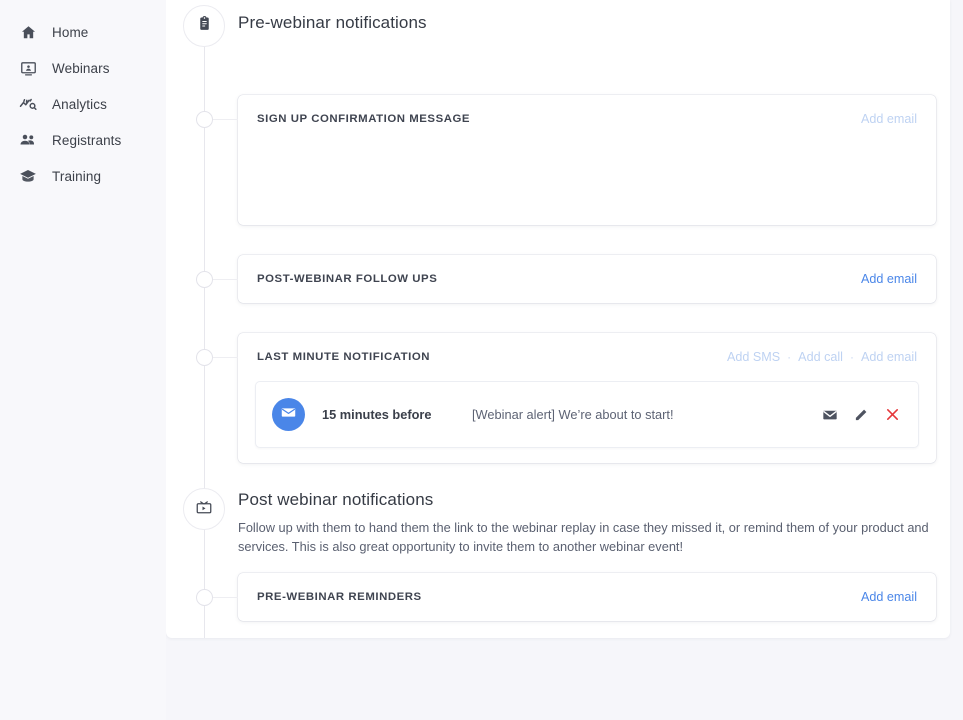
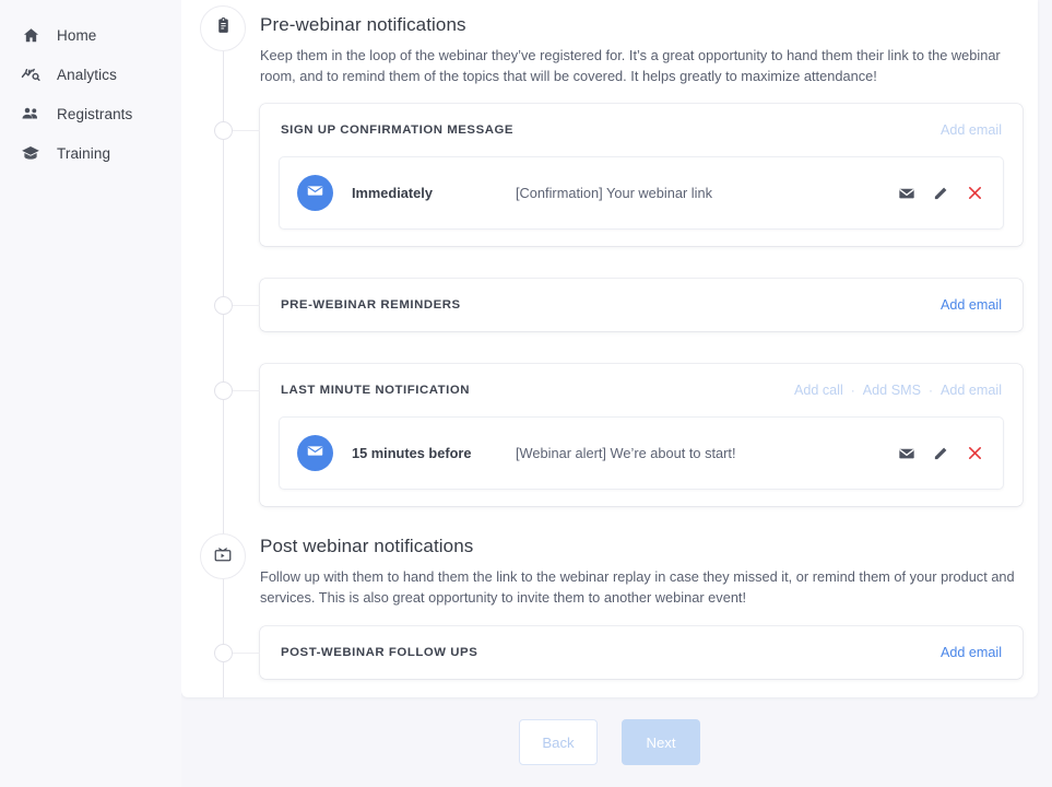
  Home
- Webinars
  Analytics
  Registrants
  Training
  Pre-webinar notifications
+ Keep them in the loop of the webinar they’ve registered for. It’s a great opportunity to hand them their link to the webinar room, and to remind them of the topics that will be covered. It helps greatly to maximize attendance!
  SIGN UP CONFIRMATION MESSAGE
  Add email
+ Immediately
+ [Confirmation] Your webinar link
- POST-WEBINAR FOLLOW UPS
+ PRE-WEBINAR REMINDERS
  Add email
  LAST MINUTE NOTIFICATION
- Add SMS
+ Add call
  ·
- Add call
+ Add SMS
  ·
  Add email
  15 minutes before
  [Webinar alert] We’re about to start!
  Post webinar notifications
  Follow up with them to hand them the link to the webinar replay in case they missed it, or remind them of your product and services. This is also great opportunity to invite them to another webinar event!
- PRE-WEBINAR REMINDERS
+ POST-WEBINAR FOLLOW UPS
  Add email
+ Back
+ Next
